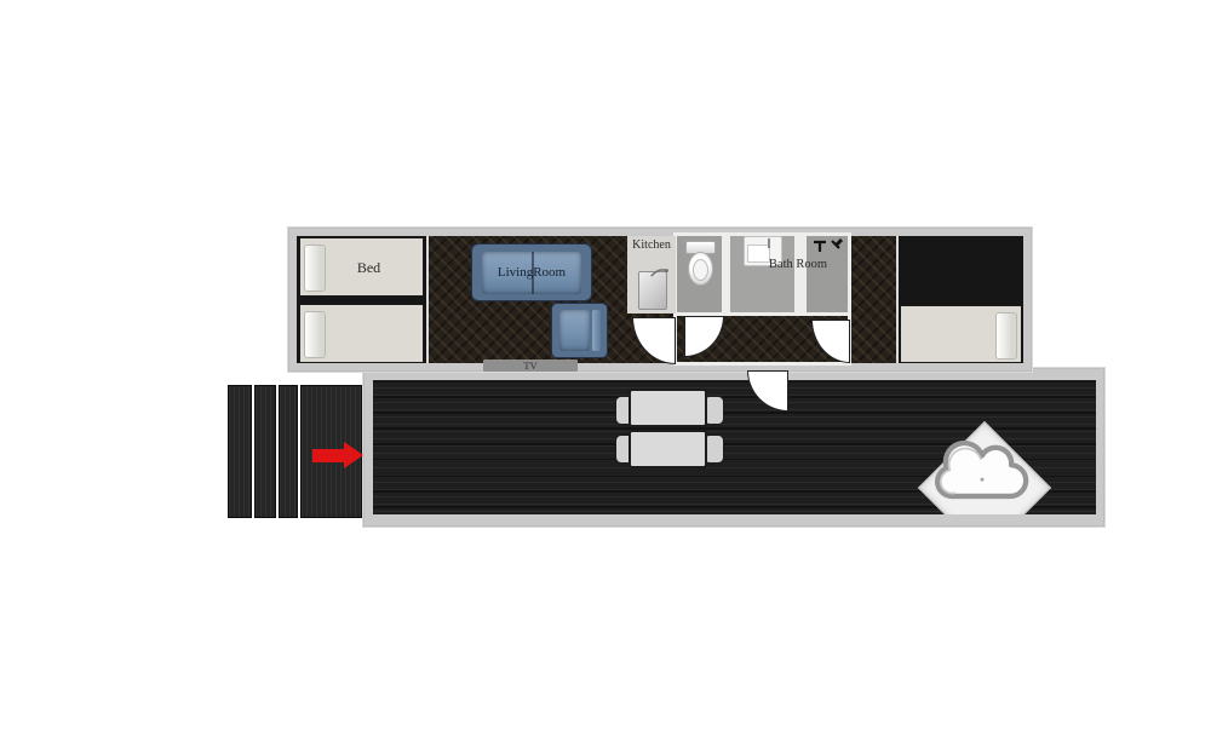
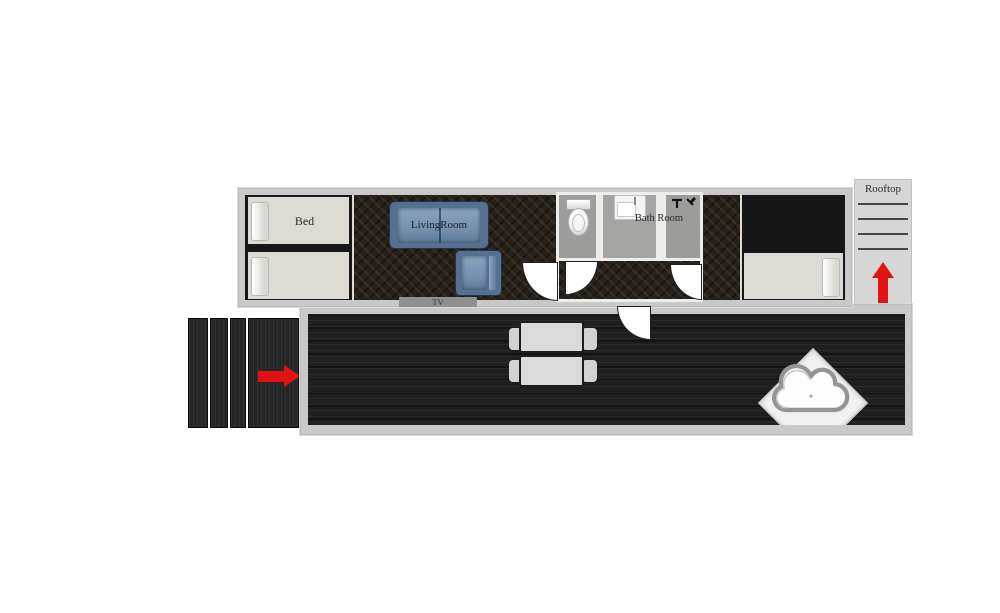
+ Rooftop
  Bed
  LivingRoom
- Kitchen
  Bath Room
  TV
